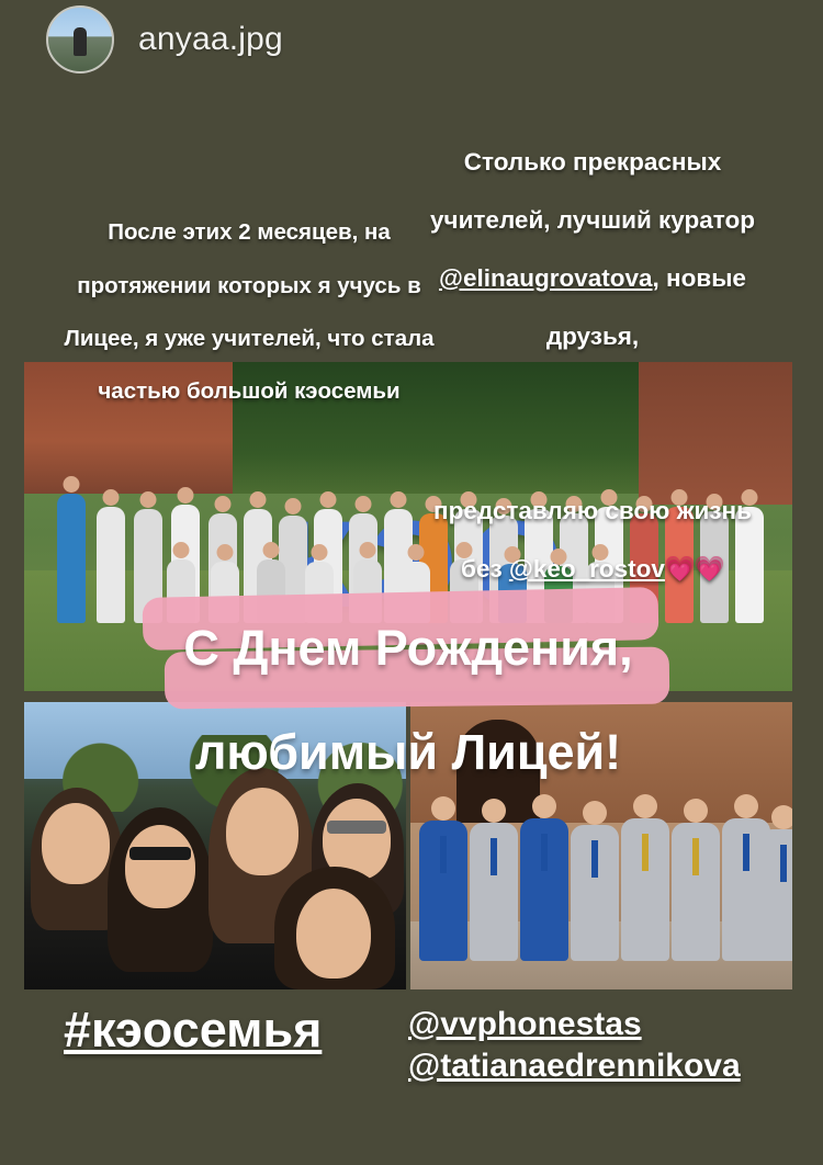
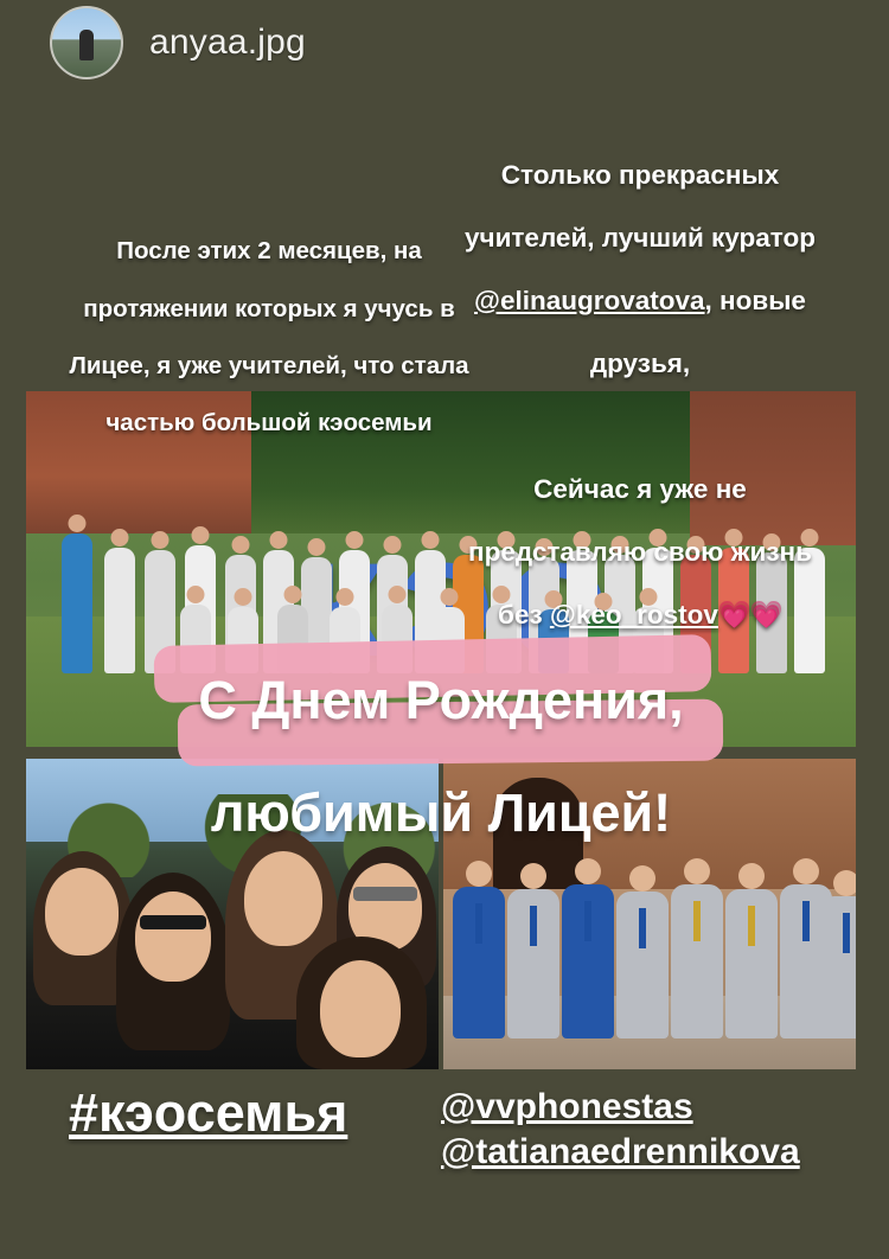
  anyaa.jpg
  Столько прекрасных
  учителей, лучший куратор
  @elinaugrovatova, новые
  друзья,
+ Сейчас я уже не
  представляю свою жизнь
  без @keo_rostov💗💗
  После этих 2 месяцев, на
  протяжении которых я учусь в
  Лицее, я уже учителей, что стала
  частью большой кэосемьи
  С Днем Рождения,
  любимый Лицей!
  #кэосемья
  @vvphonestas
  @tatianaedrennikova
